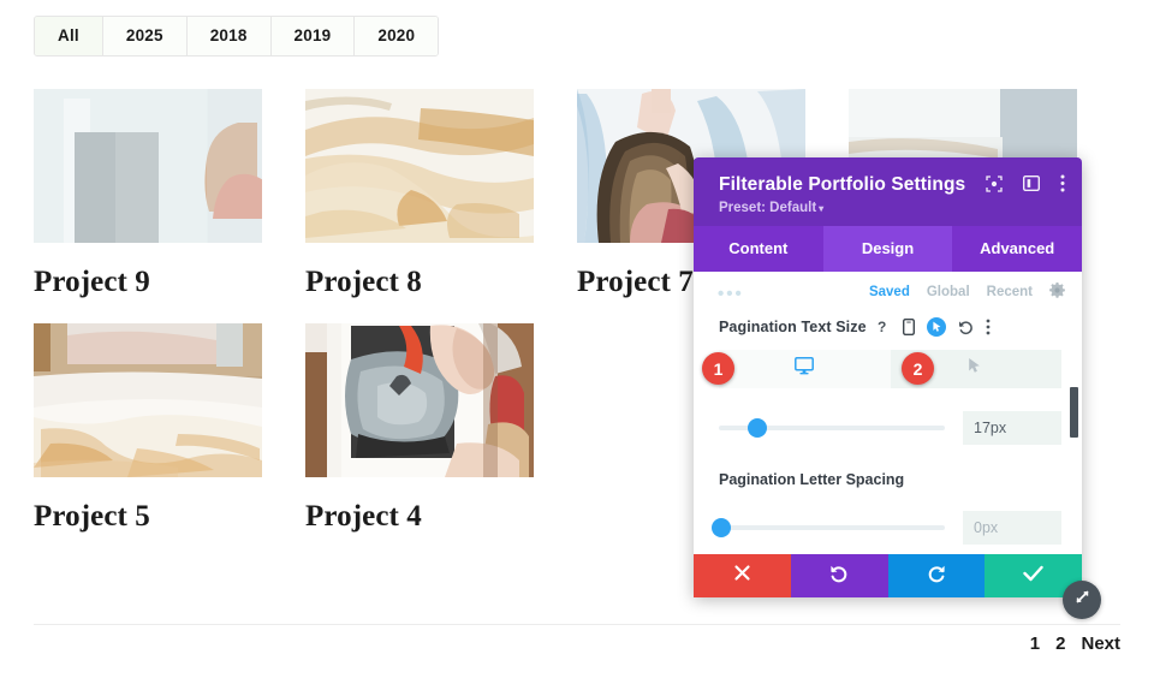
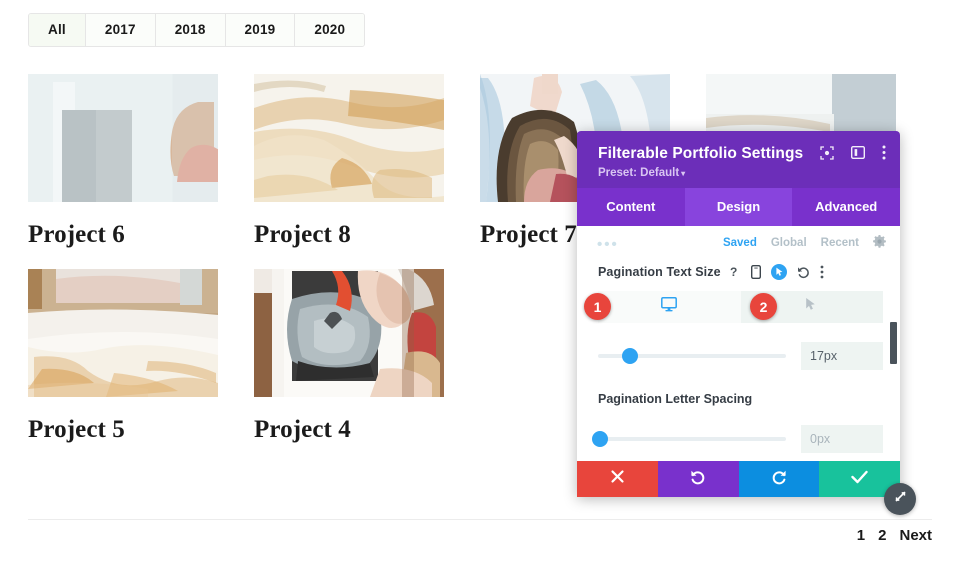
  All
- 2025
+ 2017
  2018
  2019
  2020
- Project 9
+ Project 6
  Project 8
  Project 7
  Project 5
  Project 4
  1
  2
  Next
  Filterable Portfolio Settings
  Preset: Default ▾
  Content
  Design
  Advanced
  •••
  Saved
  Global
  Recent
  Pagination Text Size
  ?
  1
  2
  17px
  Pagination Letter Spacing
  0px
